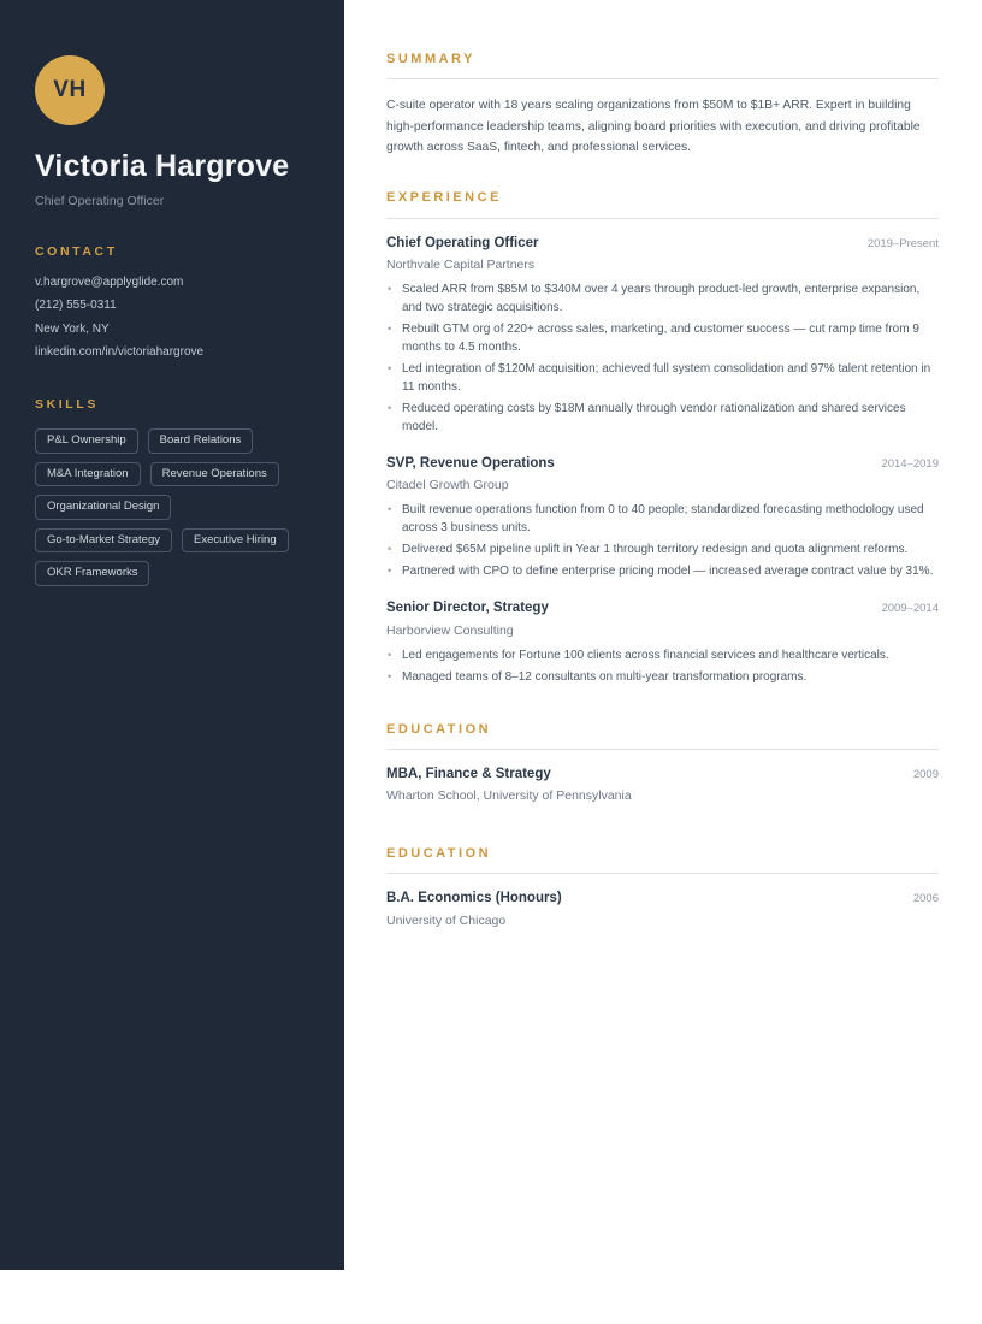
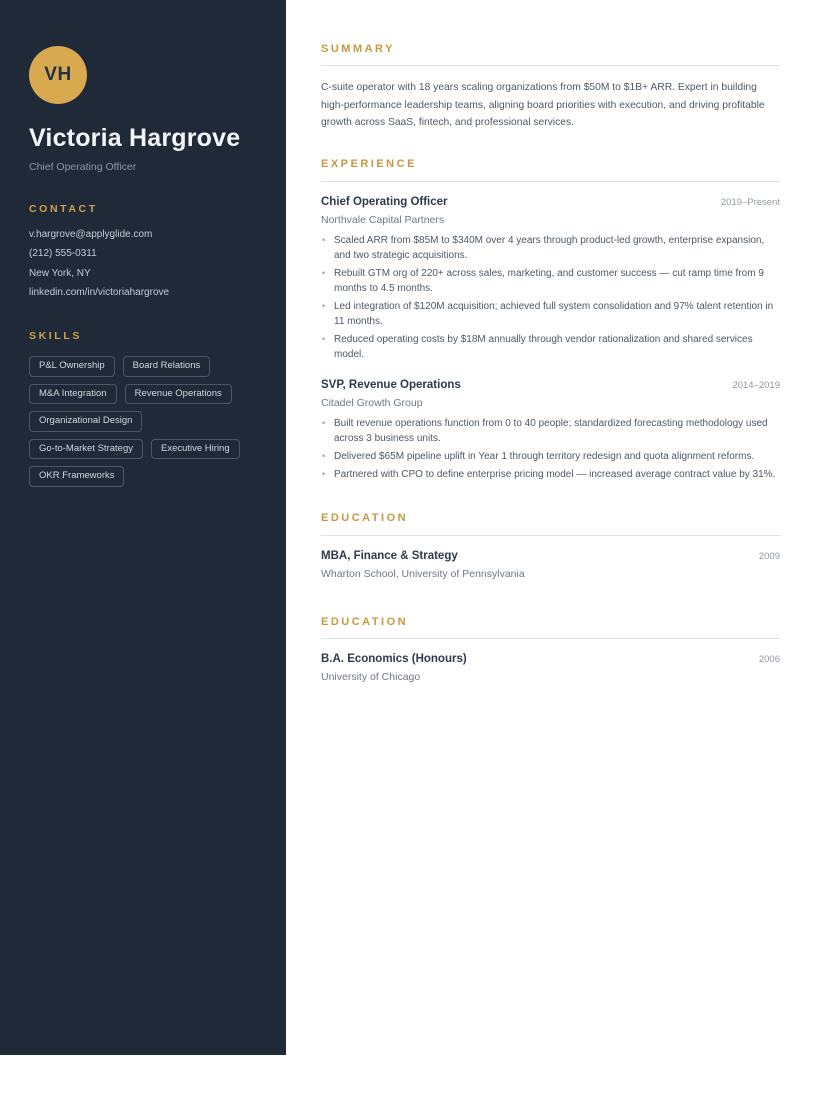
  VH
  Victoria Hargrove
  Chief Operating Officer
  CONTACT
  v.hargrove@applyglide.com
  (212) 555-0311
  New York, NY
  linkedin.com/in/victoriahargrove
  SKILLS
  P&L Ownership
  Board Relations
  M&A Integration
  Revenue Operations
  Organizational Design
  Go-to-Market Strategy
  Executive Hiring
  OKR Frameworks
  SUMMARY
  C-suite operator with 18 years scaling organizations from $50M to $1B+ ARR. Expert in building high-performance leadership teams, aligning board priorities with execution, and driving profitable growth across SaaS, fintech, and professional services.
  EXPERIENCE
  Chief Operating Officer
  2019–Present
  Northvale Capital Partners
  Scaled ARR from $85M to $340M over 4 years through product-led growth, enterprise expansion, and two strategic acquisitions.
  Rebuilt GTM org of 220+ across sales, marketing, and customer success — cut ramp time from 9 months to 4.5 months.
  Led integration of $120M acquisition; achieved full system consolidation and 97% talent retention in 11 months.
  Reduced operating costs by $18M annually through vendor rationalization and shared services model.
  SVP, Revenue Operations
  2014–2019
  Citadel Growth Group
  Built revenue operations function from 0 to 40 people; standardized forecasting methodology used across 3 business units.
  Delivered $65M pipeline uplift in Year 1 through territory redesign and quota alignment reforms.
  Partnered with CPO to define enterprise pricing model — increased average contract value by 31%.
- Senior Director, Strategy
- 2009–2014
- Harborview Consulting
- Led engagements for Fortune 100 clients across financial services and healthcare verticals.
- Managed teams of 8–12 consultants on multi-year transformation programs.
  EDUCATION
  MBA, Finance & Strategy
  2009
  Wharton School, University of Pennsylvania
  EDUCATION
  B.A. Economics (Honours)
  2006
  University of Chicago
